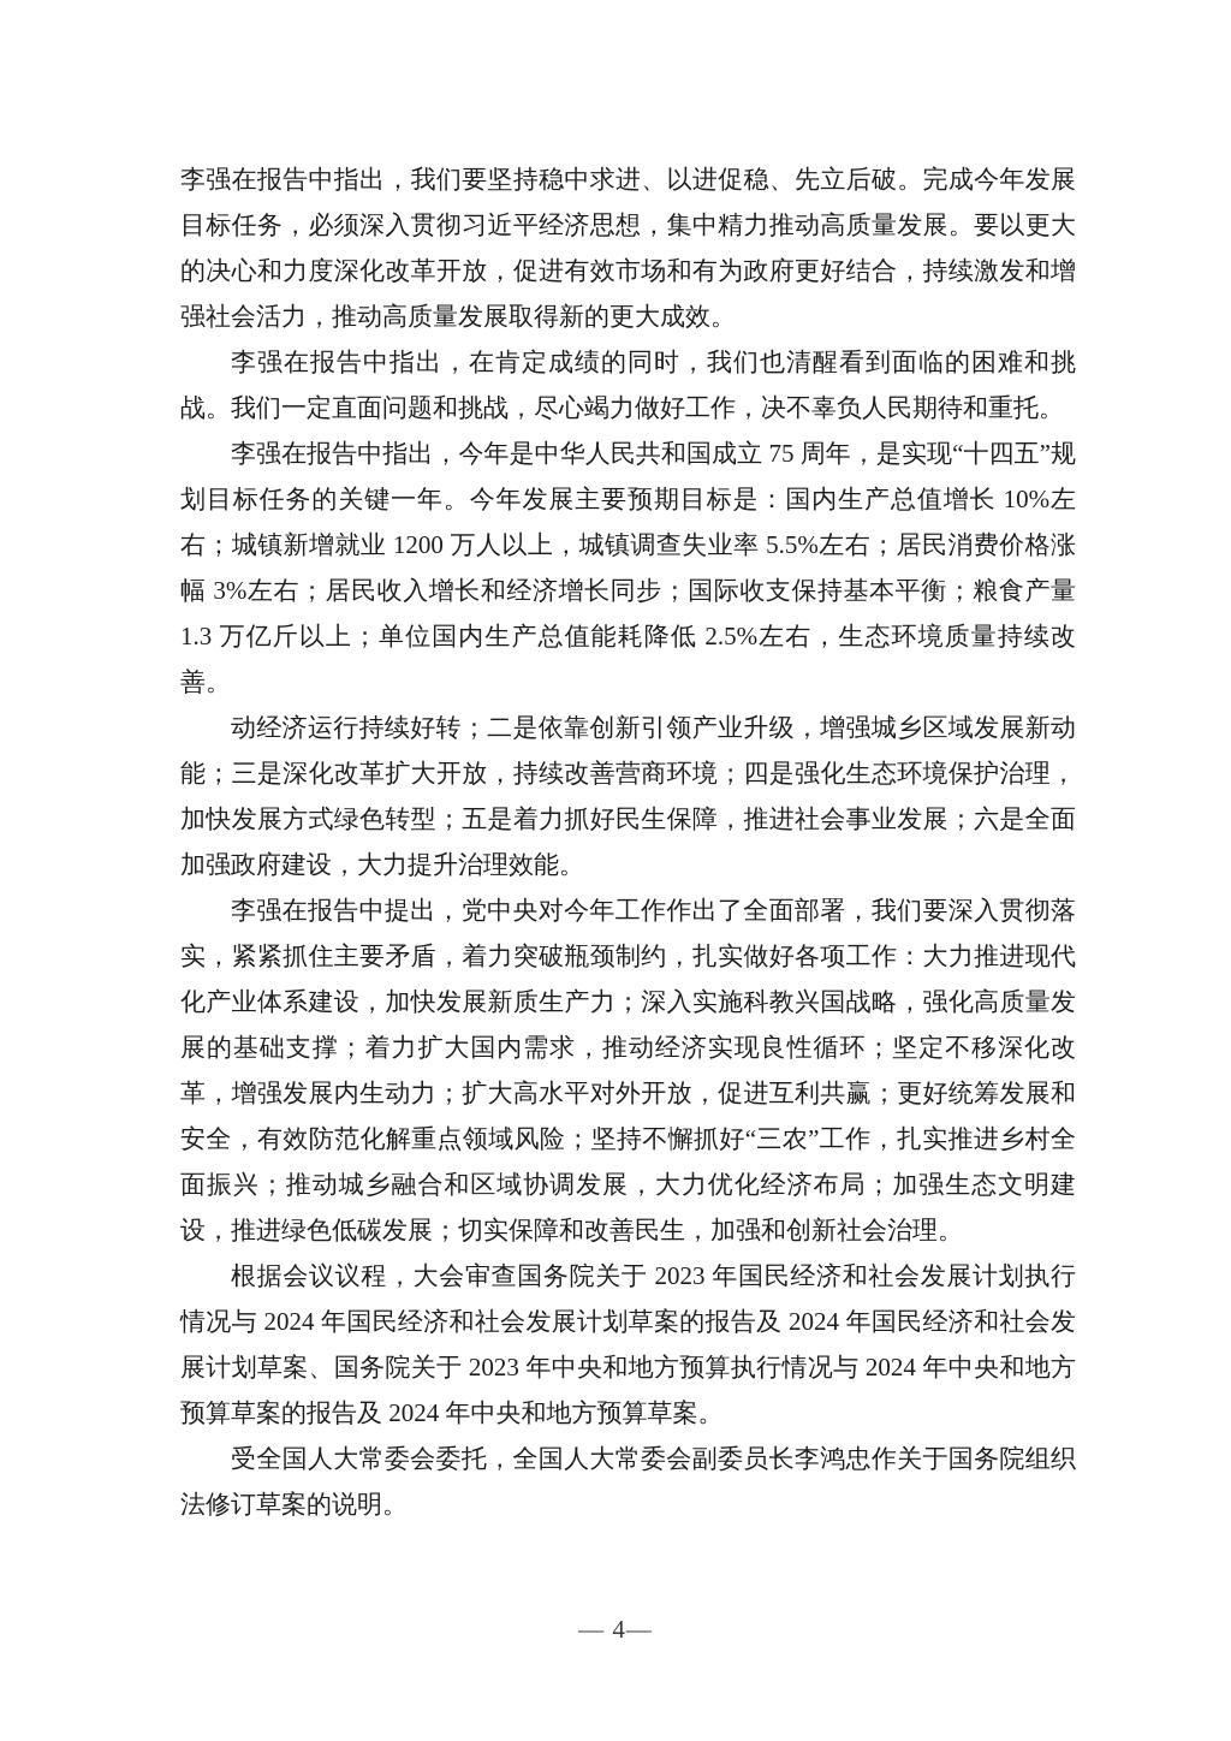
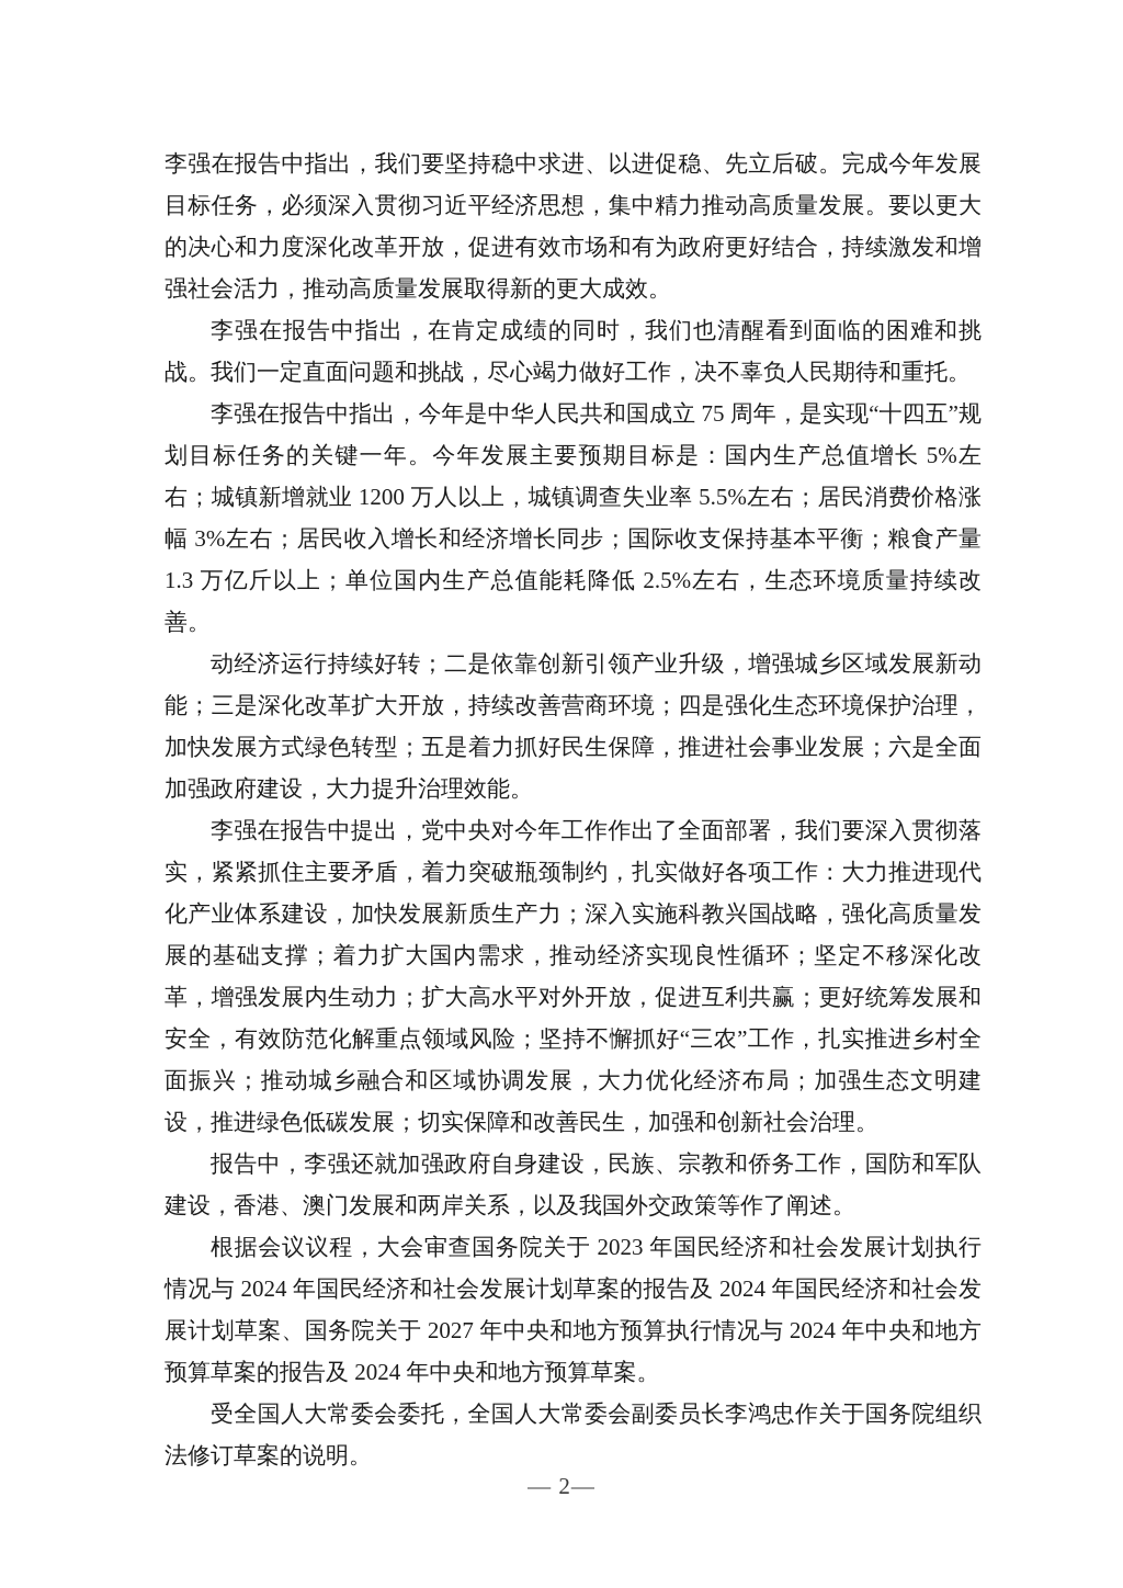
  李强在报告中指出，我们要坚持稳中求进、以进促稳、先立后破。完成今年发展目标任务，必须深入贯彻习近平经济思想，集中精力推动高质量发展。要以更大的决心和力度深化改革开放，促进有效市场和有为政府更好结合，持续激发和增强社会活力，推动高质量发展取得新的更大成效。
  李强在报告中指出，在肯定成绩的同时，我们也清醒看到面临的困难和挑战。我们一定直面问题和挑战，尽心竭力做好工作，决不辜负人民期待和重托。
- 李强在报告中指出，今年是中华人民共和国成立 75 周年，是实现“十四五”规划目标任务的关键一年。今年发展主要预期目标是：国内生产总值增长 10%左右；城镇新增就业 1200 万人以上，城镇调查失业率 5.5%左右；居民消费价格涨幅 3%左右；居民收入增长和经济增长同步；国际收支保持基本平衡；粮食产量 1.3 万亿斤以上；单位国内生产总值能耗降低 2.5%左右，生态环境质量持续改善。
+ 李强在报告中指出，今年是中华人民共和国成立 75 周年，是实现“十四五”规划目标任务的关键一年。今年发展主要预期目标是：国内生产总值增长 5%左右；城镇新增就业 1200 万人以上，城镇调查失业率 5.5%左右；居民消费价格涨幅 3%左右；居民收入增长和经济增长同步；国际收支保持基本平衡；粮食产量 1.3 万亿斤以上；单位国内生产总值能耗降低 2.5%左右，生态环境质量持续改善。
  动经济运行持续好转；二是依靠创新引领产业升级，增强城乡区域发展新动能；三是深化改革扩大开放，持续改善营商环境；四是强化生态环境保护治理，加快发展方式绿色转型；五是着力抓好民生保障，推进社会事业发展；六是全面加强政府建设，大力提升治理效能。
  李强在报告中提出，党中央对今年工作作出了全面部署，我们要深入贯彻落实，紧紧抓住主要矛盾，着力突破瓶颈制约，扎实做好各项工作：大力推进现代化产业体系建设，加快发展新质生产力；深入实施科教兴国战略，强化高质量发展的基础支撑；着力扩大国内需求，推动经济实现良性循环；坚定不移深化改革，增强发展内生动力；扩大高水平对外开放，促进互利共赢；更好统筹发展和安全，有效防范化解重点领域风险；坚持不懈抓好“三农”工作，扎实推进乡村全面振兴；推动城乡融合和区域协调发展，大力优化经济布局；加强生态文明建设，推进绿色低碳发展；切实保障和改善民生，加强和创新社会治理。
+ 报告中，李强还就加强政府自身建设，民族、宗教和侨务工作，国防和军队建设，香港、澳门发展和两岸关系，以及我国外交政策等作了阐述。
- 根据会议议程，大会审查国务院关于 2023 年国民经济和社会发展计划执行情况与 2024 年国民经济和社会发展计划草案的报告及 2024 年国民经济和社会发展计划草案、国务院关于 2023 年中央和地方预算执行情况与 2024 年中央和地方预算草案的报告及 2024 年中央和地方预算草案。
+ 根据会议议程，大会审查国务院关于 2023 年国民经济和社会发展计划执行情况与 2024 年国民经济和社会发展计划草案的报告及 2024 年国民经济和社会发展计划草案、国务院关于 2027 年中央和地方预算执行情况与 2024 年中央和地方预算草案的报告及 2024 年中央和地方预算草案。
  受全国人大常委会委托，全国人大常委会副委员长李鸿忠作关于国务院组织法修订草案的说明。
- — 4—
+ — 2—
